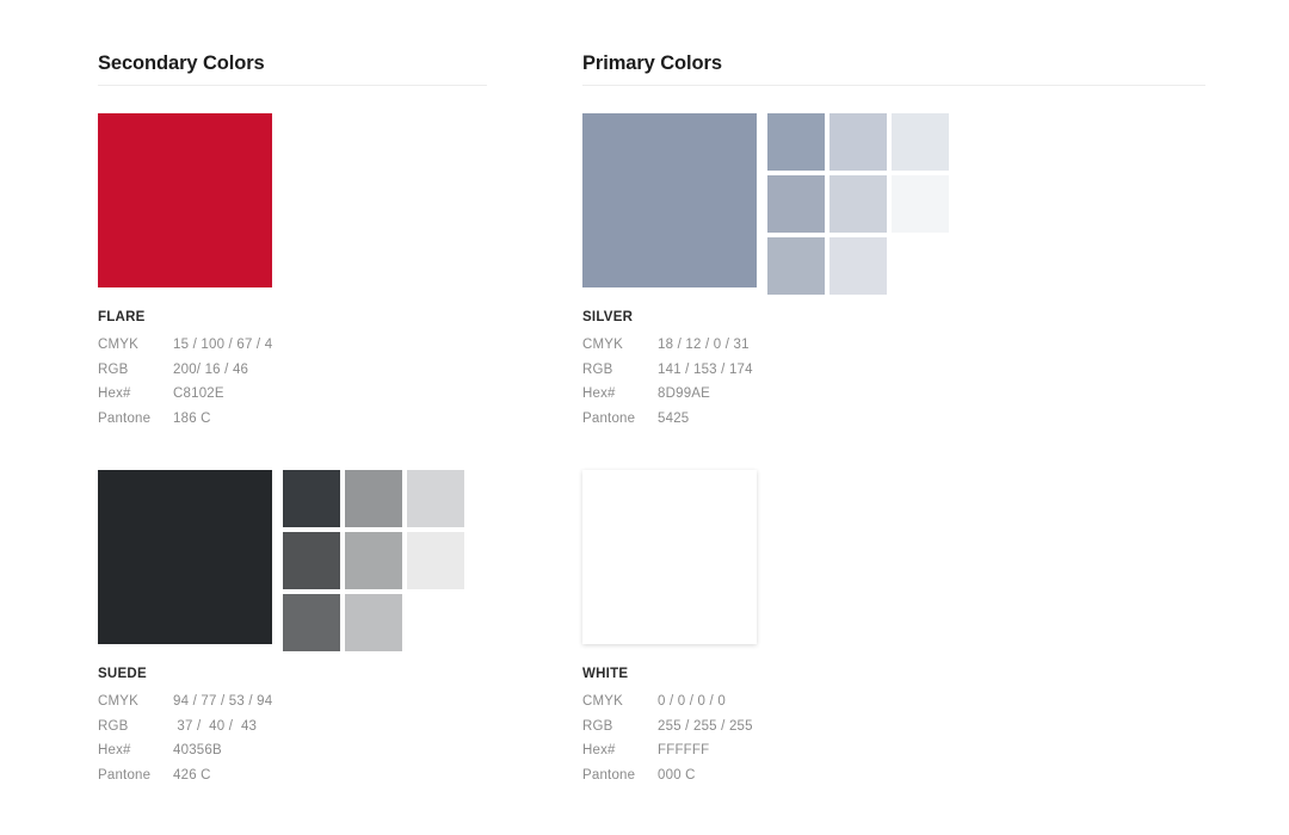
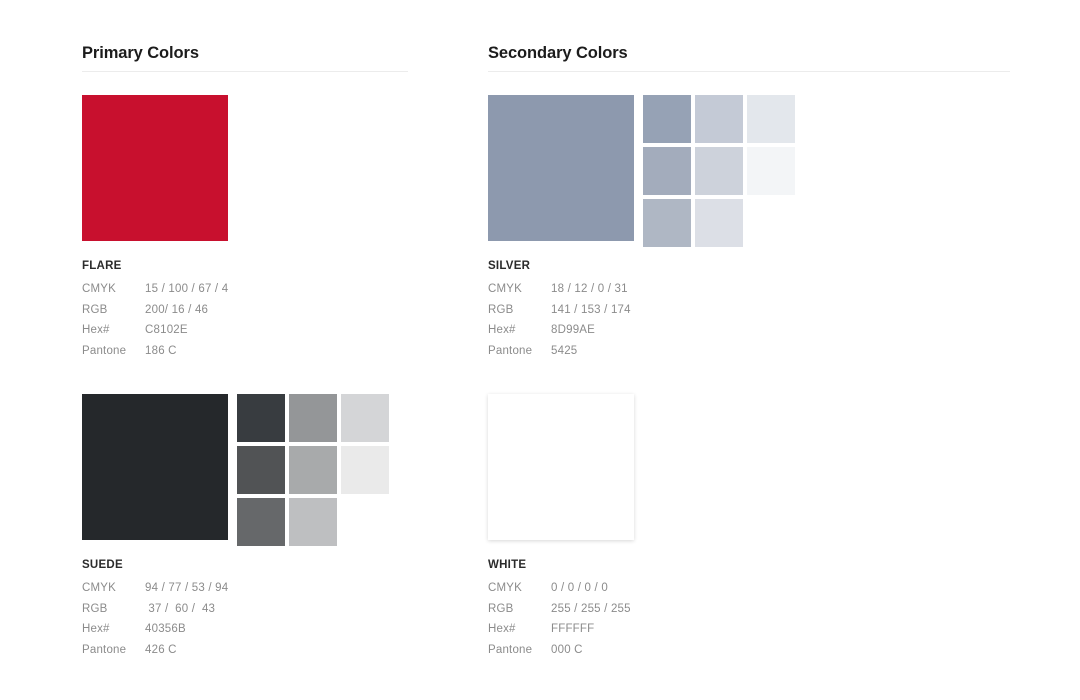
- Secondary Colors
+ Primary Colors
  FLARE
  CMYK
  15 / 100 / 67 / 4
  RGB
  200/ 16 / 46
  Hex#
  C8102E
  Pantone
  186 C
  SUEDE
  CMYK
  94 / 77 / 53 / 94
  RGB
- 37 / 40 / 43
+ 37 / 60 / 43
  Hex#
  40356B
  Pantone
  426 C
- Primary Colors
+ Secondary Colors
  SILVER
  CMYK
  18 / 12 / 0 / 31
  RGB
  141 / 153 / 174
  Hex#
  8D99AE
  Pantone
  5425
  WHITE
  CMYK
  0 / 0 / 0 / 0
  RGB
  255 / 255 / 255
  Hex#
  FFFFFF
  Pantone
  000 C
